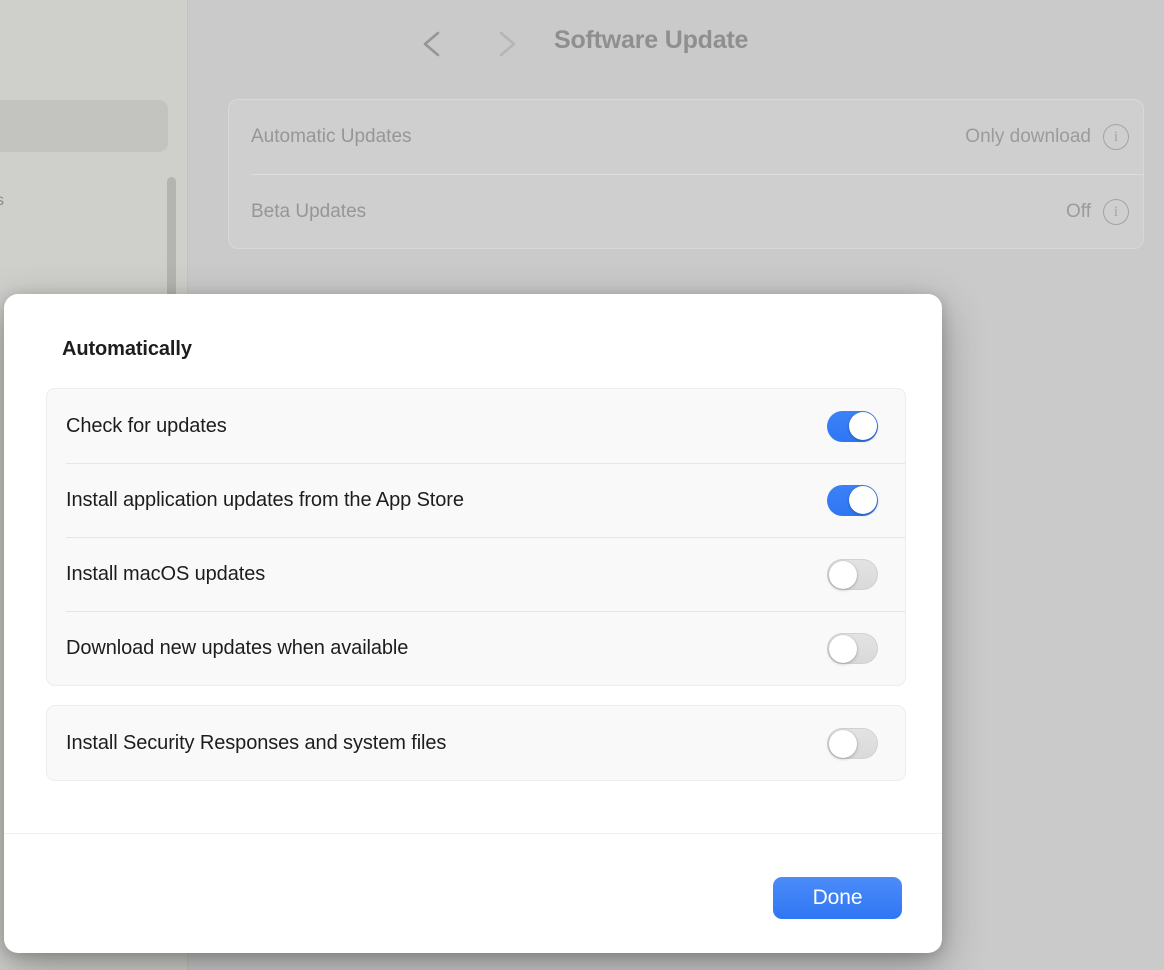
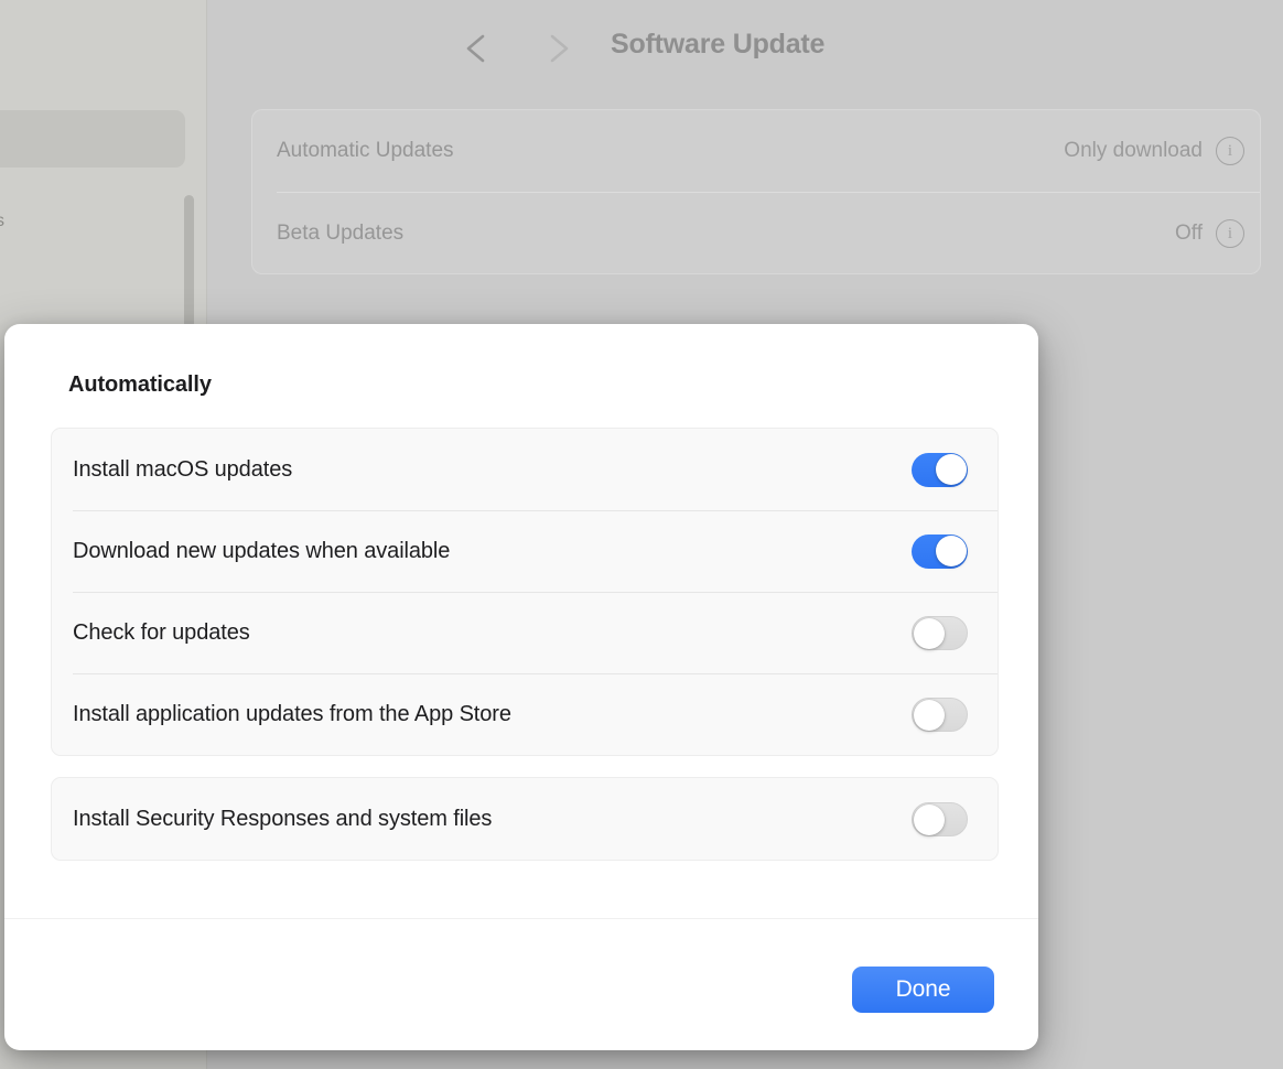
  s
  Software Update
  Automatic Updates
  Only download
  i
  Beta Updates
  Off
  i
  Automatically
- Check for updates
+ Install macOS updates
- Install application updates from the App Store
+ Download new updates when available
- Install macOS updates
+ Check for updates
- Download new updates when available
+ Install application updates from the App Store
  Install Security Responses and system files
  Done
